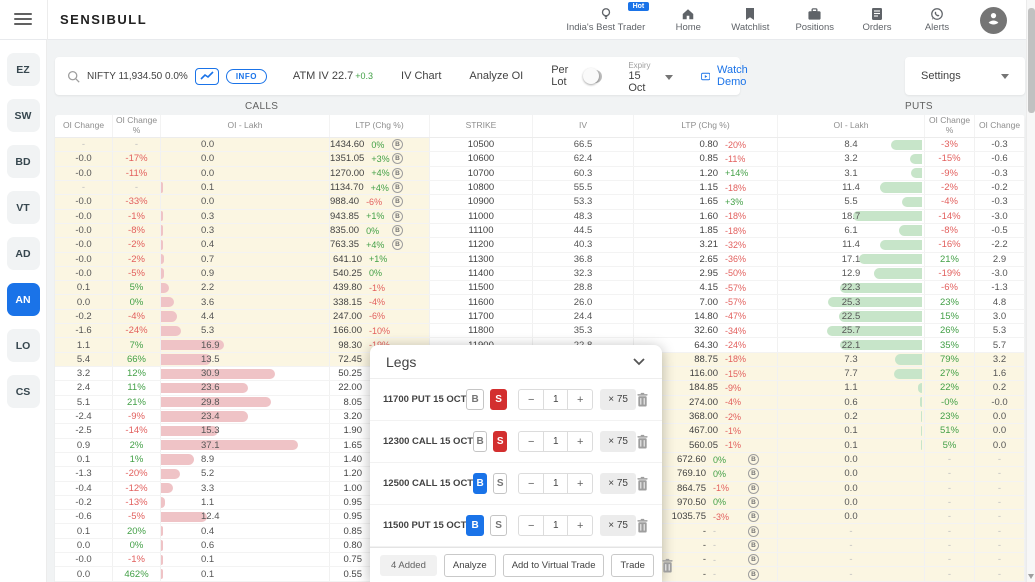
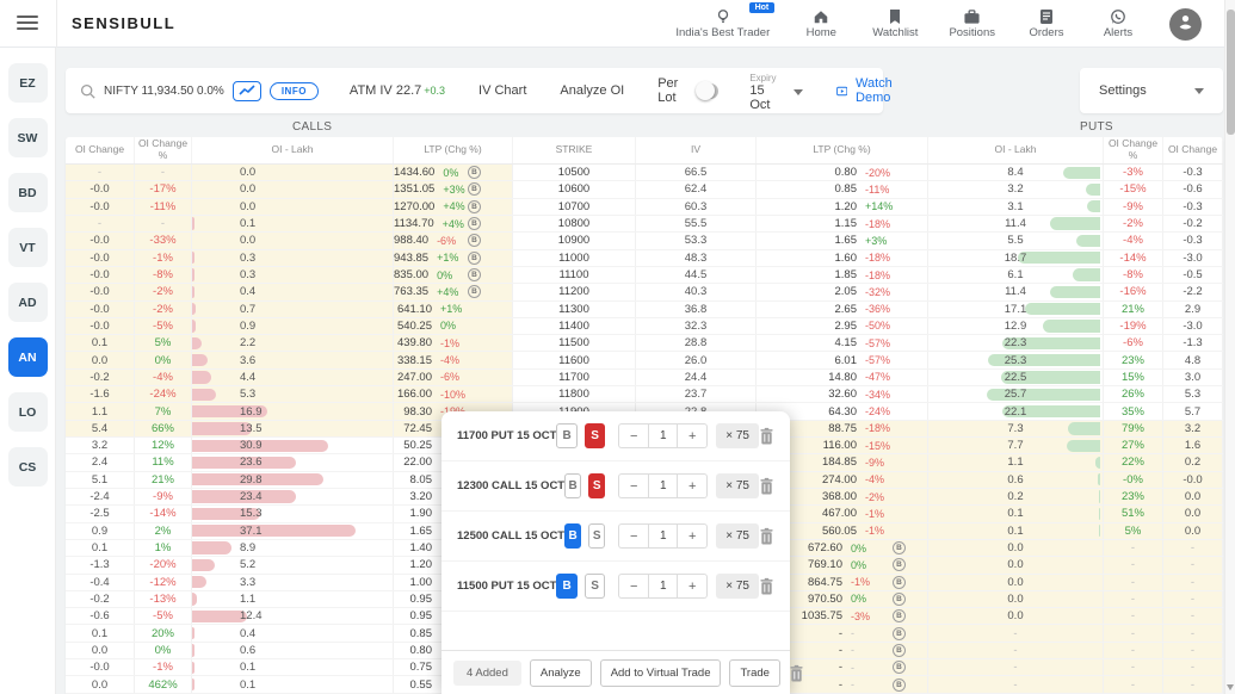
  SENSIBULL
  India's Best Trader
  Home
  Watchlist
  Positions
  Orders
  Alerts
  EZ
  SW
  BD
  VT
  AD
  AN
  LO
  CS
  NIFTY 11,934.50 0.0%
  INFO
  ATM IV 22.7 +0.3
  IV Chart
  Analyze OI
  Per Lot
  Expiry
  15 Oct
  Watch Demo
  Settings
  CALLS
  PUTS
  OI Change
  OI Change %
  OI - Lakh
  LTP (Chg %)
  STRIKE
  IV
  LTP (Chg %)
  OI - Lakh
  OI Change %
  OI Change
  -
  -
  0.0
  1434.60
  0%
  10500
  66.5
  0.80
  -20%
  8.4
  -3%
  -0.3
  -0.0
  -17%
  0.0
  1351.05
  +3%
  10600
  62.4
  0.85
  -11%
  3.2
  -15%
  -0.6
  -0.0
  -11%
  0.0
  1270.00
  +4%
  10700
  60.3
  1.20
  +14%
  3.1
  -9%
  -0.3
  -
  -
  0.1
  1134.70
  +4%
  10800
  55.5
  1.15
  -18%
  11.4
  -2%
  -0.2
  -0.0
  -33%
  0.0
  988.40
  -6%
  10900
  53.3
  1.65
  +3%
  5.5
  -4%
  -0.3
  -0.0
  -1%
  0.3
  943.85
  +1%
  11000
  48.3
  1.60
  -18%
  18.7
  -14%
  -3.0
  -0.0
  -8%
  0.3
  835.00
  0%
  11100
  44.5
  1.85
  -18%
  6.1
  -8%
  -0.5
  -0.0
  -2%
  0.4
  763.35
  +4%
  11200
  40.3
- 3.21
+ 2.05
  -32%
  11.4
  -16%
  -2.2
  -0.0
  -2%
  0.7
  641.10
  +1%
  11300
  36.8
  2.65
  -36%
  17.1
  21%
  2.9
  -0.0
  -5%
  0.9
  540.25
  0%
  11400
  32.3
  2.95
  -50%
  12.9
  -19%
  -3.0
  0.1
  5%
  2.2
  439.80
  -1%
  11500
  28.8
  4.15
  -57%
  22.3
  -6%
  -1.3
  0.0
  0%
  3.6
  338.15
  -4%
  11600
  26.0
- 7.00
+ 6.01
  -57%
  25.3
  23%
  4.8
  -0.2
  -4%
  4.4
  247.00
  -6%
  11700
  24.4
  14.80
  -47%
  22.5
  15%
  3.0
  -1.6
  -24%
  5.3
  166.00
  -10%
  11800
- 35.3
+ 23.7
  32.60
  -34%
  25.7
  26%
  5.3
  1.1
  7%
  16.9
  98.30
  64.30
  -24%
  22.1
  35%
  5.7
  5.4
  66%
  13.5
  72.45
  88.75
  -18%
  7.3
  79%
  3.2
  3.2
  12%
  30.9
  50.25
  116.00
  -15%
  7.7
  27%
  1.6
  2.4
  11%
  23.6
  22.00
  184.85
  -9%
  1.1
  22%
  0.2
  5.1
  21%
  29.8
  8.05
  274.00
  -4%
  0.6
  -0%
  -0.0
  -2.4
  -9%
  23.4
  3.20
  368.00
  -2%
  0.2
  23%
  0.0
  -2.5
  -14%
  15.3
  1.90
  467.00
  -1%
  0.1
  51%
  0.0
  0.9
  2%
  37.1
  1.65
  560.05
  -1%
  0.1
  5%
  0.0
  0.1
  1%
  8.9
  1.40
  672.60
  0%
  0.0
  -
  -
  -1.3
  -20%
  5.2
  1.20
  769.10
  0%
  0.0
  -
  -
  -0.4
  -12%
  3.3
  1.00
  864.75
  -1%
  0.0
  -
  -
  -0.2
  -13%
  1.1
  0.95
  970.50
  0%
  0.0
  -
  -
  -0.6
  -5%
  12.4
  0.95
  1035.75
  -3%
  0.0
  -
  -
  0.1
  20%
  0.4
  0.85
  -
  -
  -
  -
  -
  0.0
  0%
  0.6
  0.80
  -
  -
  -
  -
  -
  -0.0
  -1%
  0.1
  0.75
  -
  -
  -
  -
  -
  0.0
  462%
  0.1
  0.55
  -
  -
  -
  -
  -
- Legs
  11700 PUT 15 OCT
  B
  S
  −
  1
  +
  × 75
  12300 CALL 15 OCT
  B
  S
  −
  1
  +
  × 75
  12500 CALL 15 OCT
  B
  S
  −
  1
  +
  × 75
  11500 PUT 15 OCT
  B
  S
  −
  1
  +
  × 75
  4 Added
  Analyze
  Add to Virtual Trade
  Trade
